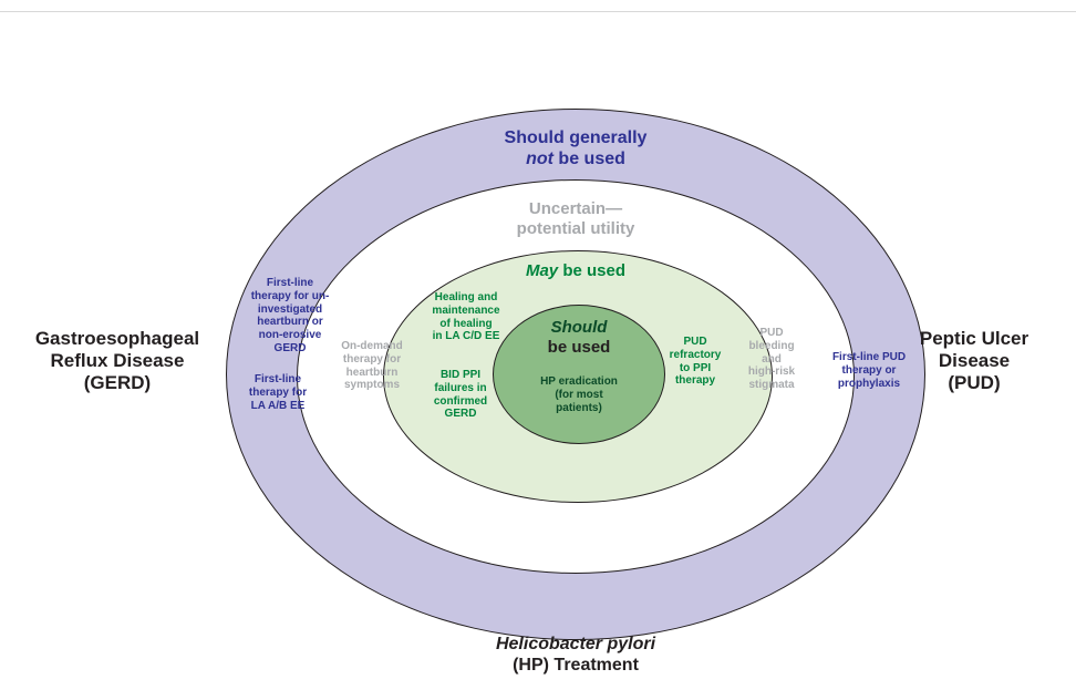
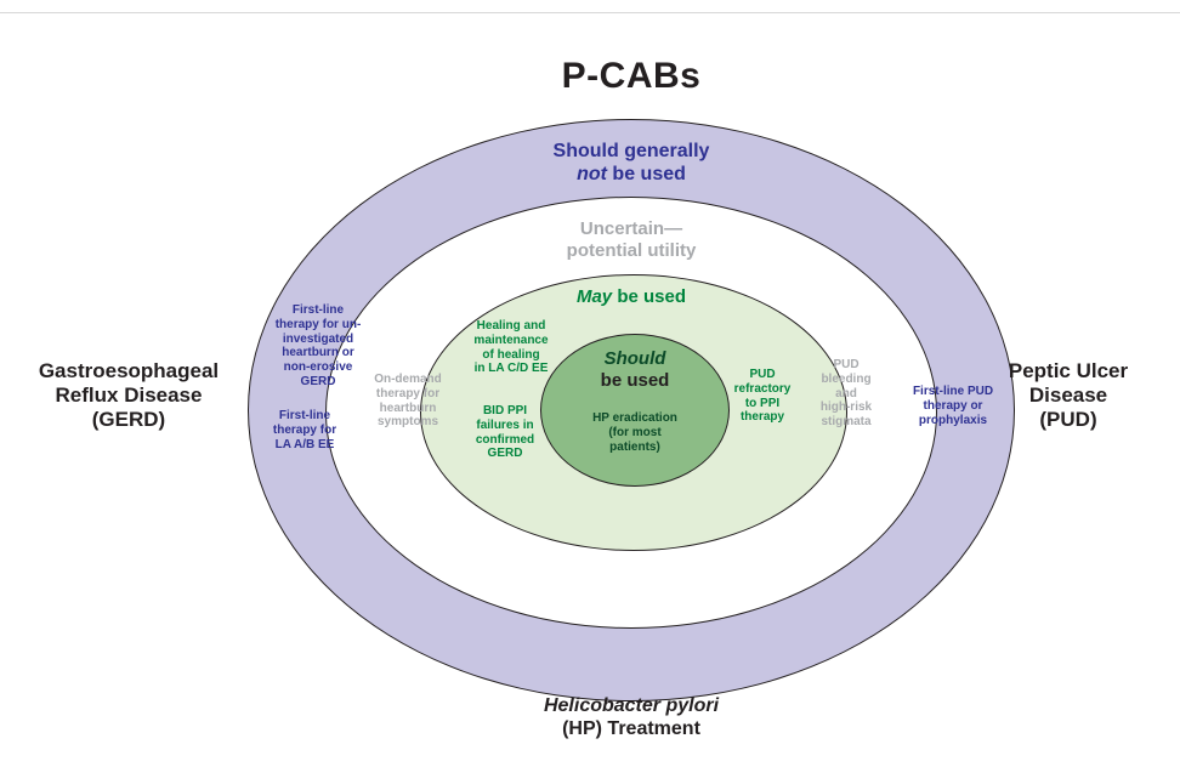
+ P-CABs
  Should generally
  not be used
  Uncertain—
  potential utility
  May be used
  Should
  be used
  HP eradication
  (for most
  patients)
  First-line
  therapy for un-
  investigated
  heartburn or
  non-erosive
  GERD
  First-line
  therapy for
  LA A/B EE
  First-line PUD
  therapy or
  prophylaxis
  On-demand
  therapy for
  heartburn
  symptoms
  PUD
  bleeding
  and
  high-risk
  stigmata
  Healing and
  maintenance
  of healing
  in LA C/D EE
  BID PPI
  failures in
  confirmed
  GERD
  PUD
  refractory
  to PPI
  therapy
  Gastroesophageal
  Reflux Disease
  (GERD)
  Peptic Ulcer
  Disease
  (PUD)
  Helicobacter pylori
  (HP) Treatment
